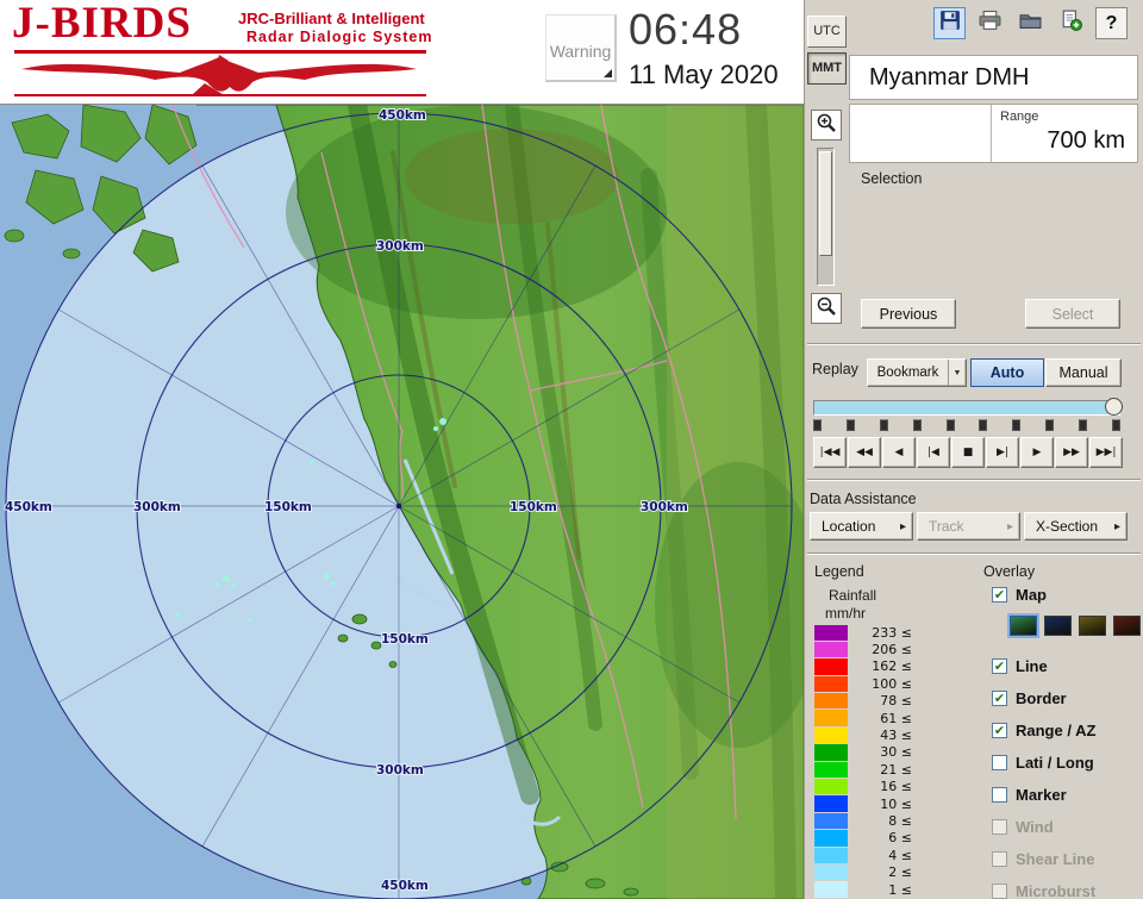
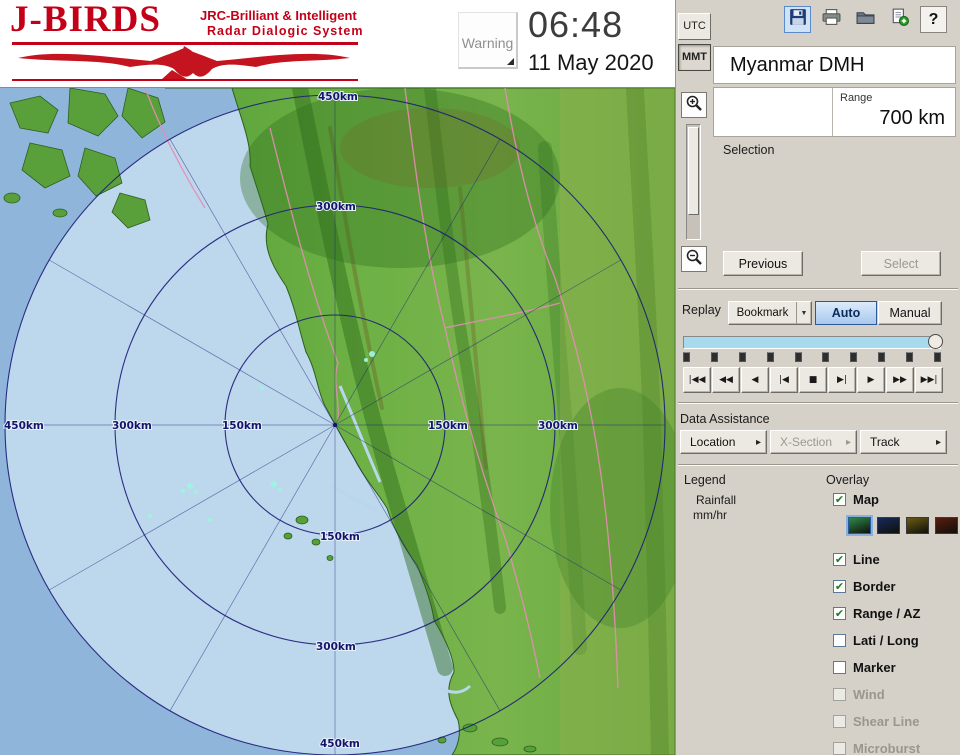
  450km
  300km
  450km
  300km
  150km
  150km
  300km
  150km
  300km
  450km
  J-BIRDS
  JRC-Brilliant & Intelligent
  Radar Dialogic System
  Warning
  06:48
  11 May 2020
  UTC
  MMT
  ?
  Myanmar DMH
  Range
  700 km
  Selection
  Previous
  Select
  Replay
  Bookmark
  Auto
  Manual
  |◀◀
  ◀◀
  ◀
  |◀
  ■
  ▶|
  ▶
  ▶▶
  ▶▶|
  Data Assistance
  Location
  ▸
- Track
+ X-Section
  ▸
- X-Section
+ Track
  ▸
  Legend
  Overlay
  Rainfall
  mm/hr
- 233 ≤
- 206 ≤
- 162 ≤
- 100 ≤
- 78 ≤
- 61 ≤
- 43 ≤
- 30 ≤
- 21 ≤
- 16 ≤
- 10 ≤
- 8 ≤
- 6 ≤
- 4 ≤
- 2 ≤
- 1 ≤
  ✔
  Map
  ✔
  Line
  ✔
  Border
  ✔
  Range / AZ
  Lati / Long
  Marker
  Wind
  Shear Line
  Microburst
